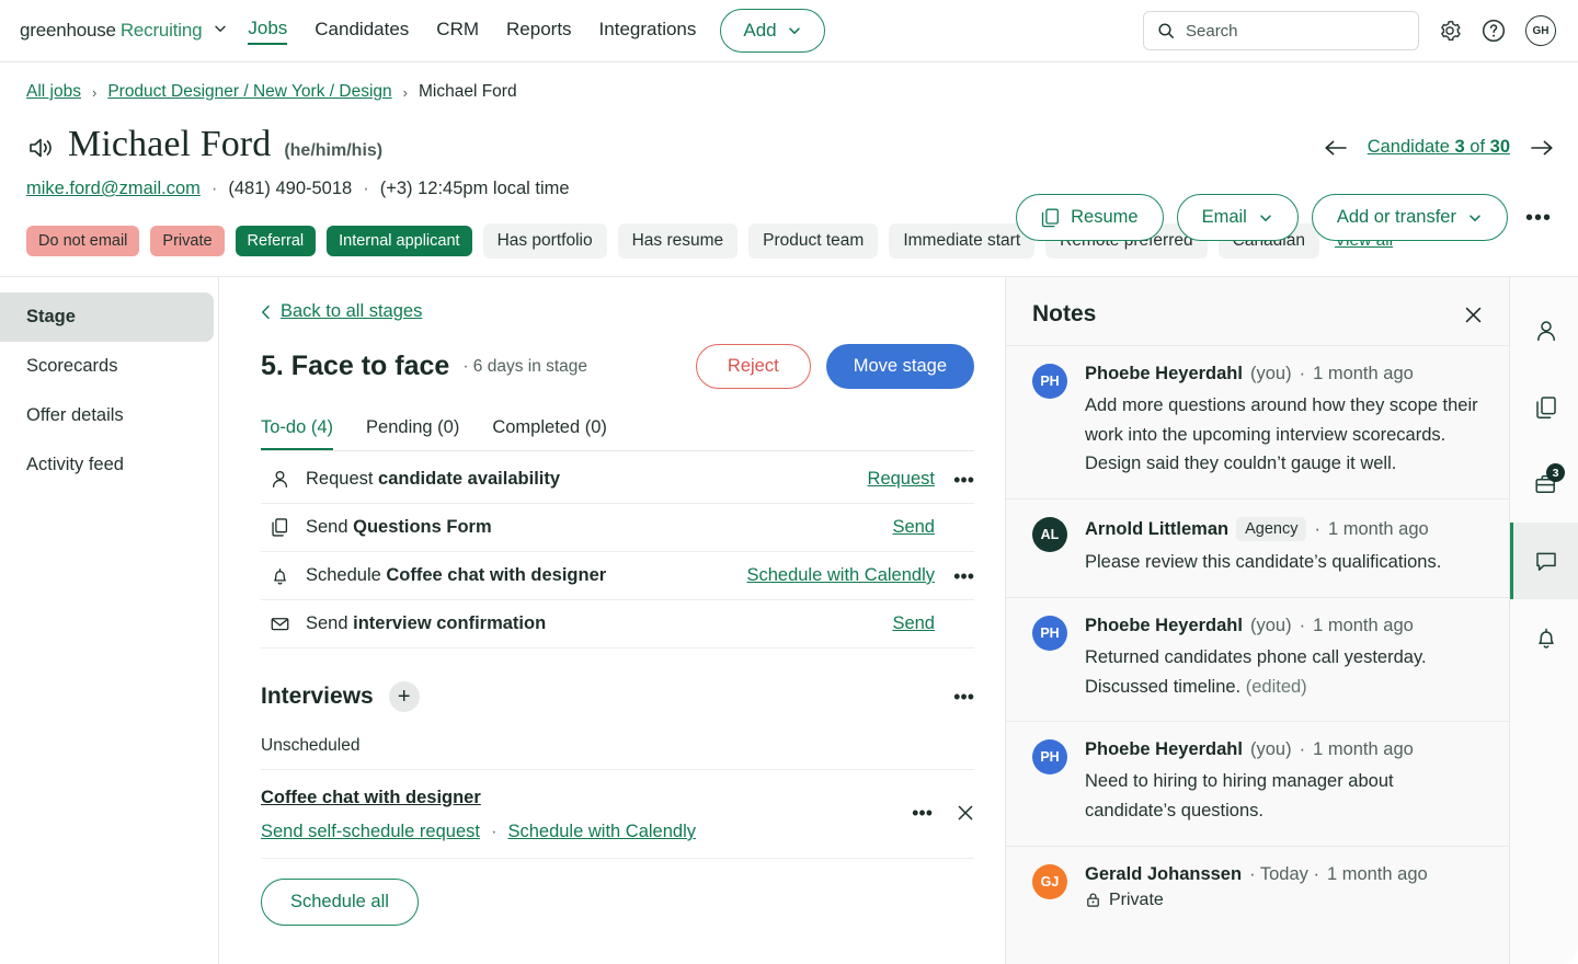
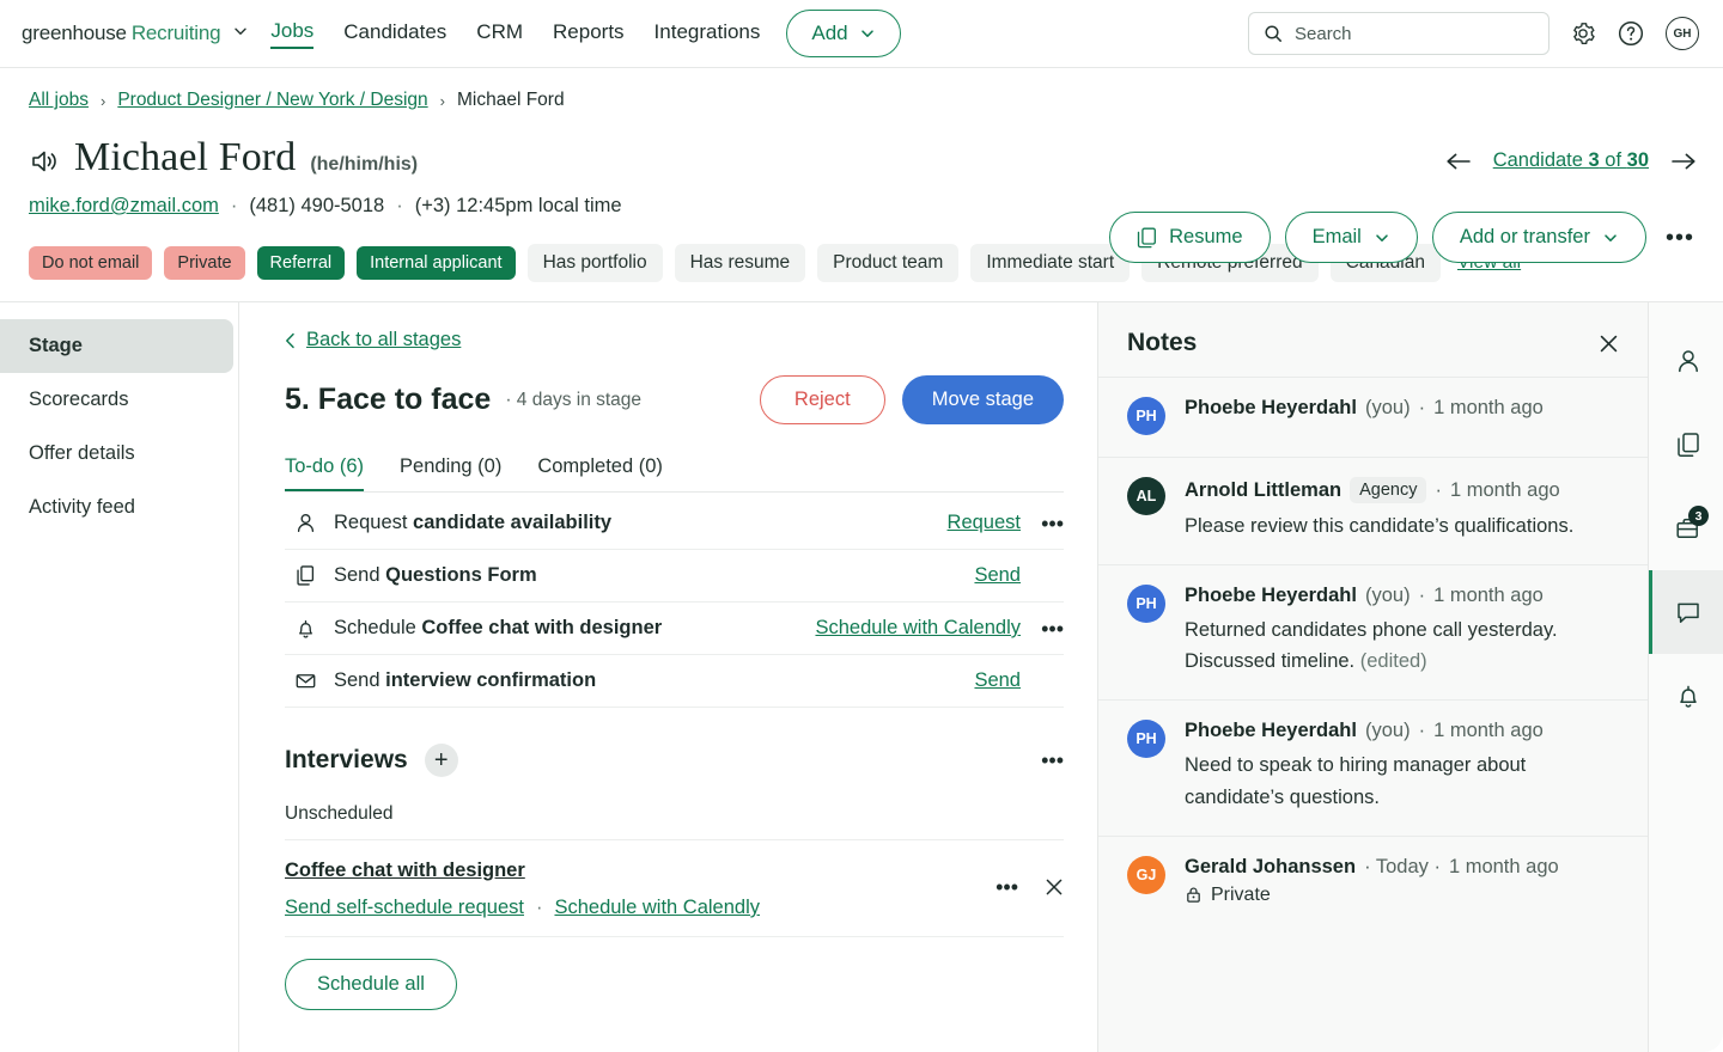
  greenhouse
  Recruiting
  Jobs
  Candidates
  CRM
  Reports
  Integrations
  Add
  Search
  GH
  All jobs
  ›
  Product Designer / New York / Design
  ›
  Michael Ford
  Candidate 3 of 30
  Michael Ford
  (he/him/his)
  mike.ford@zmail.com
  ·
  (481) 490-5018
  ·
  (+3) 12:45pm local time
  Resume
  Email
  Add or transfer
  •••
  Do not email
  Private
  Referral
  Internal applicant
  Has portfolio
  Has resume
  Product team
  Immediate start
  Stage
  Scorecards
  Offer details
  Activity feed
  Back to all stages
  5. Face to face
- · 6 days in stage
+ · 4 days in stage
  Reject
  Move stage
- To-do (4)
+ To-do (6)
  Pending (0)
  Completed (0)
  Request candidate availability
  Request
  •••
  Send Questions Form
  Send
  Schedule Coffee chat with designer
  Schedule with Calendly
  •••
  Send interview confirmation
  Send
  Interviews
  +
  •••
  Unscheduled
  Coffee chat with designer
  Send self-schedule request
  ·
  Schedule with Calendly
  •••
  Schedule all
  Notes
  PH
  Phoebe Heyerdahl
  (you)
  ·
  1 month ago
- Add more questions around how they scope their work into the upcoming interview scorecards. Design said they couldn’t gauge it well.
  AL
  Arnold Littleman
  Agency
  ·
  1 month ago
  Please review this candidate’s qualifications.
  PH
  Phoebe Heyerdahl
  (you)
  ·
  1 month ago
  Returned candidates phone call yesterday. Discussed timeline. (edited)
  PH
  Phoebe Heyerdahl
  (you)
  ·
  1 month ago
- Need to hiring to hiring manager about candidate’s questions.
+ Need to speak to hiring manager about candidate’s questions.
  GJ
  Gerald Johanssen
  · Today ·
  1 month ago
  Private
  3
